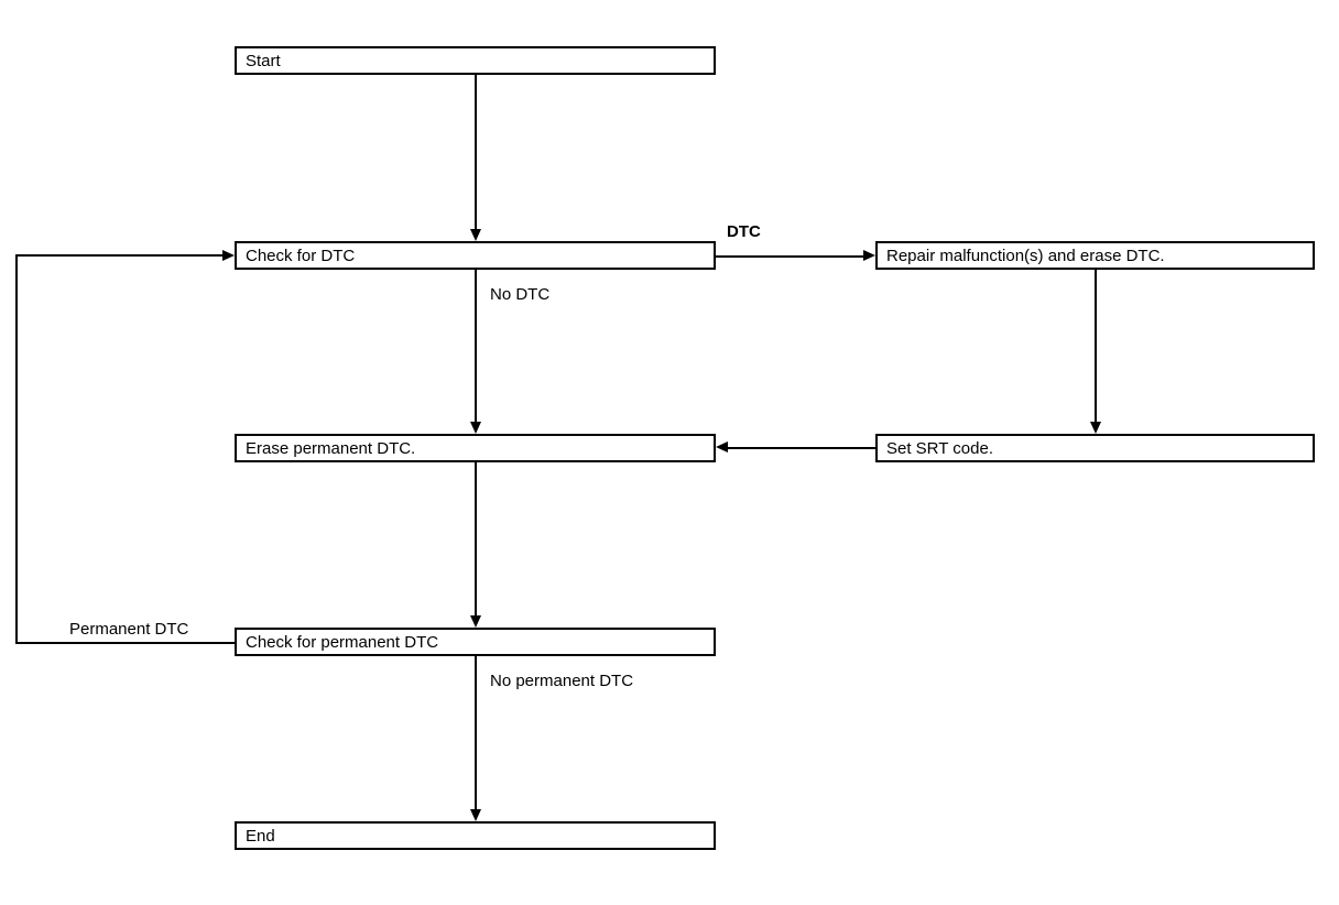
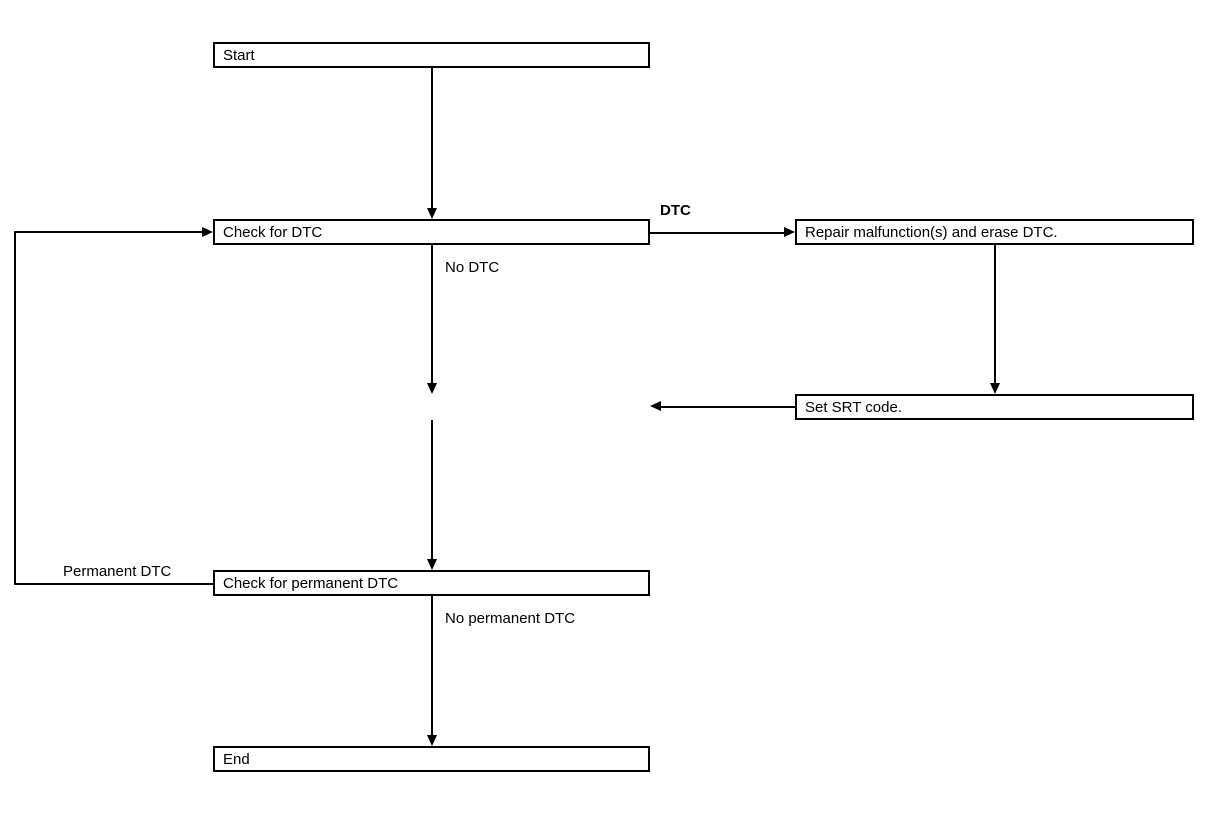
  Start
  Check for DTC
  Repair malfunction(s) and erase DTC.
  Set SRT code.
- Erase permanent DTC.
  Check for permanent DTC
  End
  DTC
  No DTC
  No permanent DTC
  Permanent DTC
